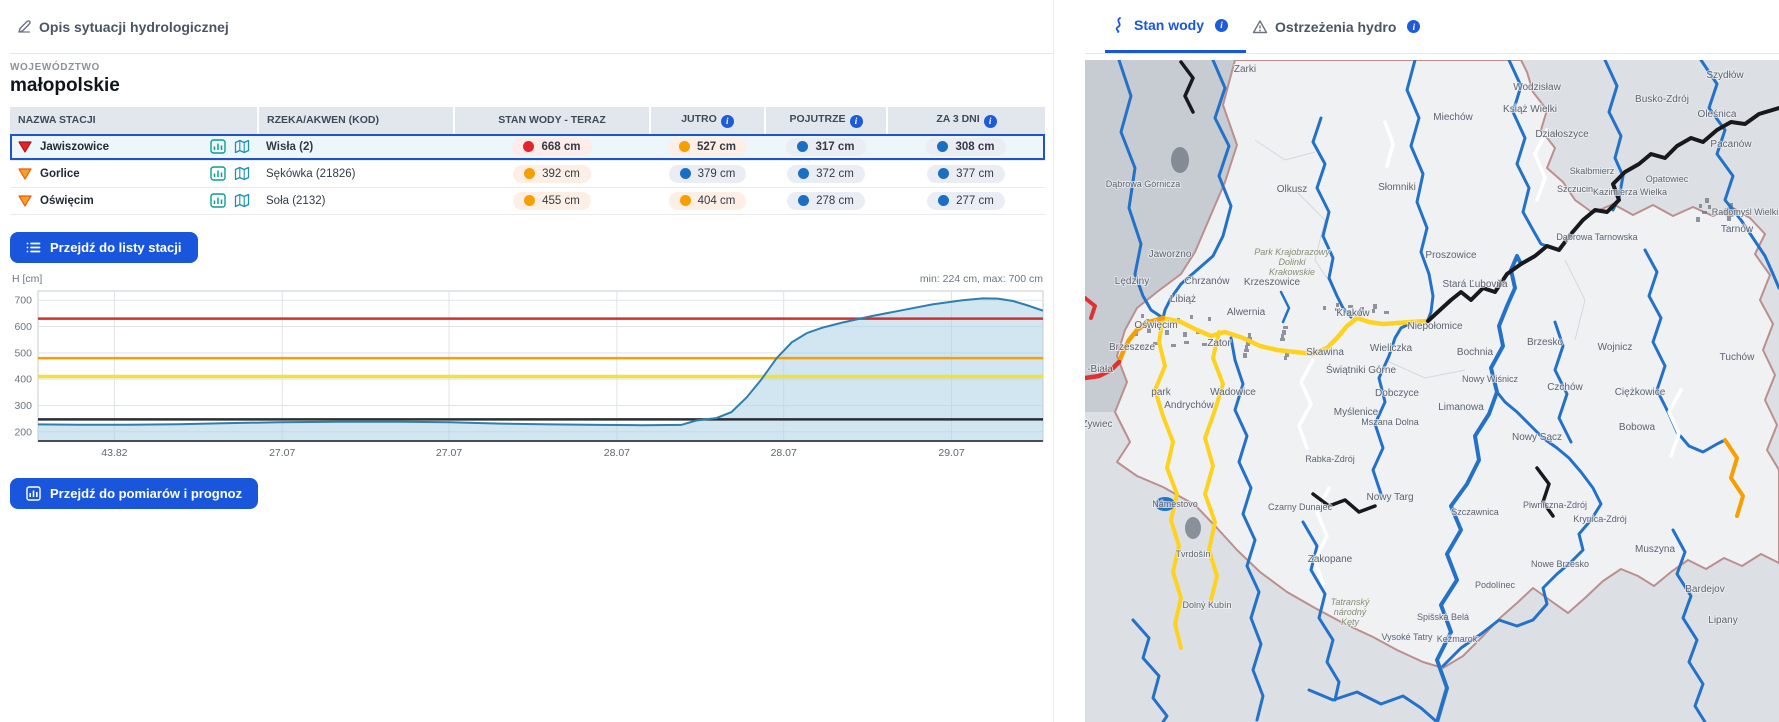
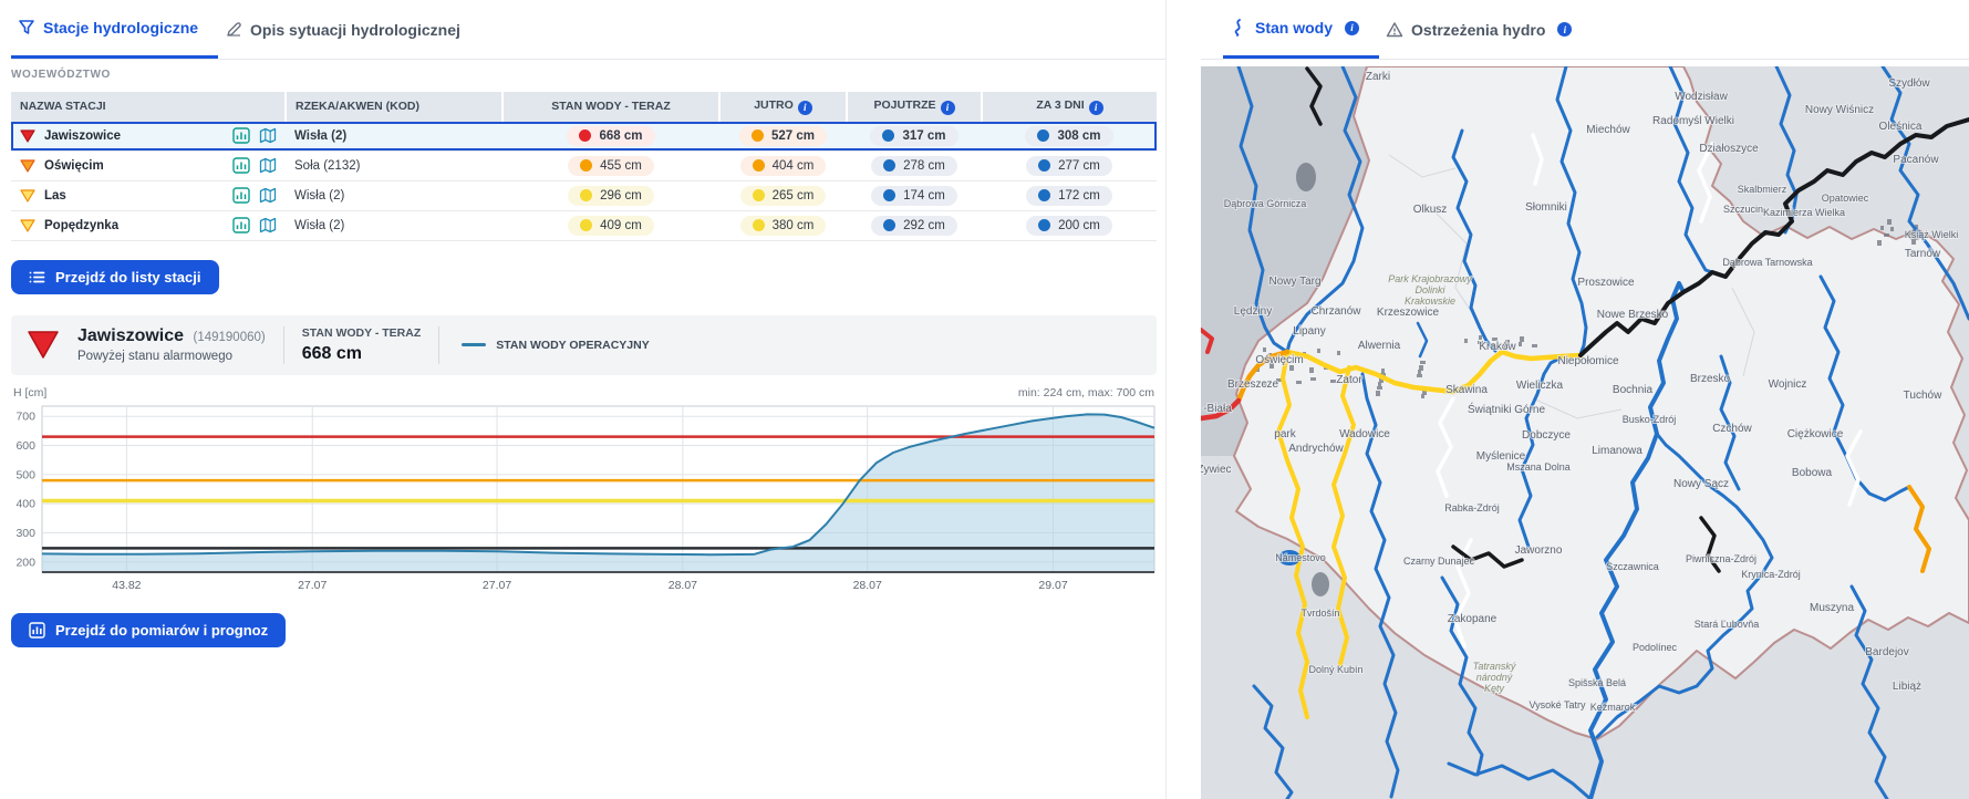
+ Stacje hydrologiczne
  Opis sytuacji hydrologicznej
  WOJEWÓDZTWO
- małopolskie
  NAZWA STACJI	RZEKA/AKWEN (KOD)	STAN WODY - TERAZ	JUTRO i	POJUTRZE i	ZA 3 DNI i
  Jawiszowice	Wisła (2)	668 cm	527 cm	317 cm	308 cm
- Gorlice	Sękówka (21826)	392 cm	379 cm	372 cm	377 cm
  Oświęcim	Soła (2132)	455 cm	404 cm	278 cm	277 cm
+ Las	Wisła (2)	296 cm	265 cm	174 cm	172 cm
+ Popędzynka	Wisła (2)	409 cm	380 cm	292 cm	200 cm
  Przejdź do listy stacji
+ Jawiszowice (149190060)
+ Powyżej stanu alarmowego
+ STAN WODY - TERAZ
+ 668 cm
+ STAN WODY OPERACYJNY
  H [cm]
  min: 224 cm, max: 700 cm
  200
  300
  400
  500
  600
  700
  43.82
  27.07
  27.07
  28.07
  28.07
  29.07
  Przejdź do pomiarów i prognoz
  Stan wody
  i
  Ostrzeżenia hydro
  i
  Zarki
  Szydłów
  Wodzisław
- Książ Wielki
+ Radomyśl Wielki
- Busko-Zdrój
+ Nowy Wiśnicz
  Oleśnica
  Pacanów
  Działoszyce
  Skalbmierz
  Kazimierza Wielka
  Opatowiec
  Dąbrowa Górnicza
  Olkusz
  Miechów
  Słomniki
  Proszowice
- Stará Ľubovňa
+ Nowe Brzesko
  Szczucin
  Dąbrowa Tarnowska
- Radomyśl Wielki
+ Książ Wielki
  Tarnów
- Jaworzno
+ Nowy Targ
  Lędziny
  Chrzanów
- Libiąż
+ Lipany
  Alwernia
  Krzeszowice
  Park Krajobrazowy
  Dolinki
  Krakowskie
  Oświęcim
  Brzeszcze
  Zator
  park
  Andrychów
  Wadowice
  -Biała
  Żywiec
  Kraków
  Niepołomice
  Skawina
  Wieliczka
  Świątniki Górne
  Dobczyce
  Myślenice
  Bochnia
- Nowy Wiśnicz
+ Busko-Zdrój
  Brzesko
  Wojnicz
  Tuchów
  Czchów
  Ciężkowice
  Bobowa
  Limanowa
  Mszana Dolna
  Rabka-Zdrój
- Nowy Targ
+ Jaworzno
  Czarny Dunajec
  Szczawnica
  Piwniczna-Zdrój
  Krynica-Zdrój
  Muszyna
  Nowy Sącz
  Námestovo
  Tvrdošín
  Dolný Kubín
  Zakopane
  Tatranský
  národný
  Kęty
  Vysoké Tatry
  Spišská Belá
  Kežmarok
  Podolínec
- Nowe Brzesko
+ Stará Ľubovňa
  Bardejov
- Lipany
+ Libiąż
